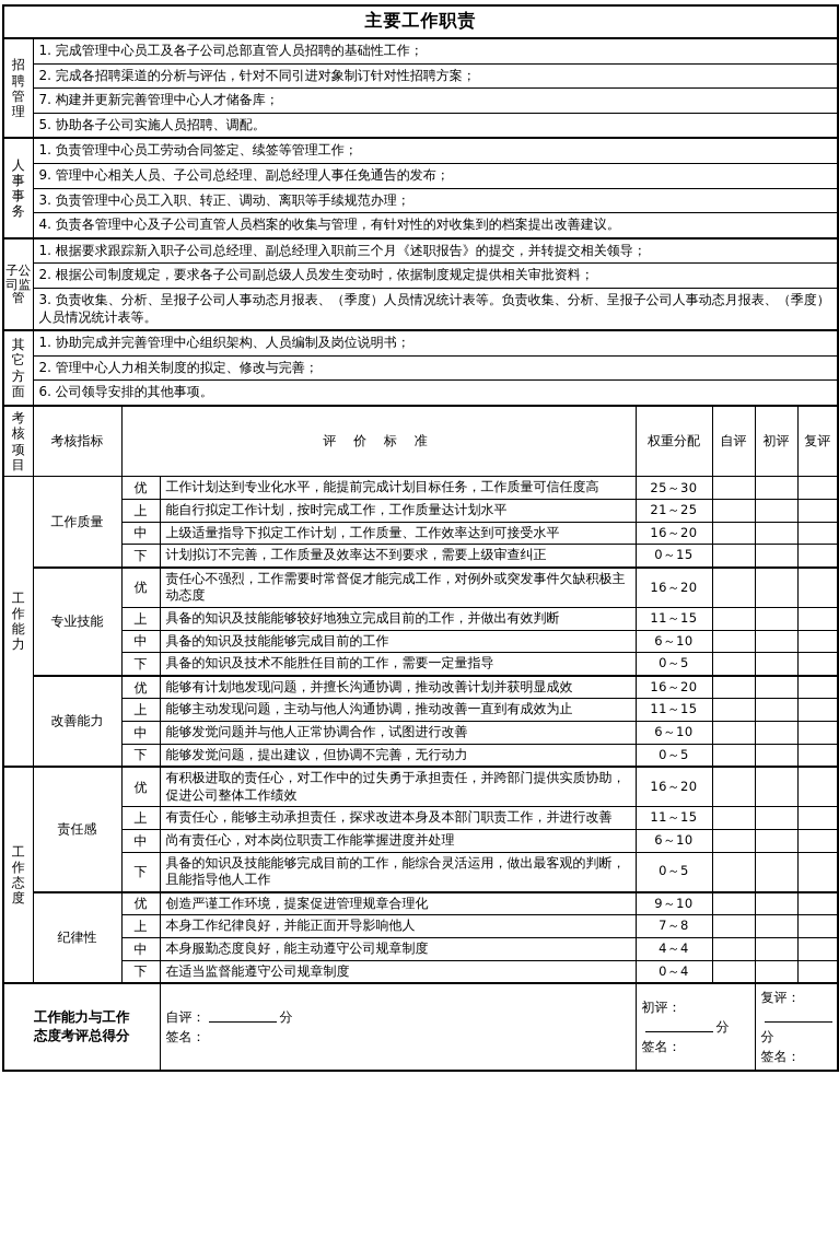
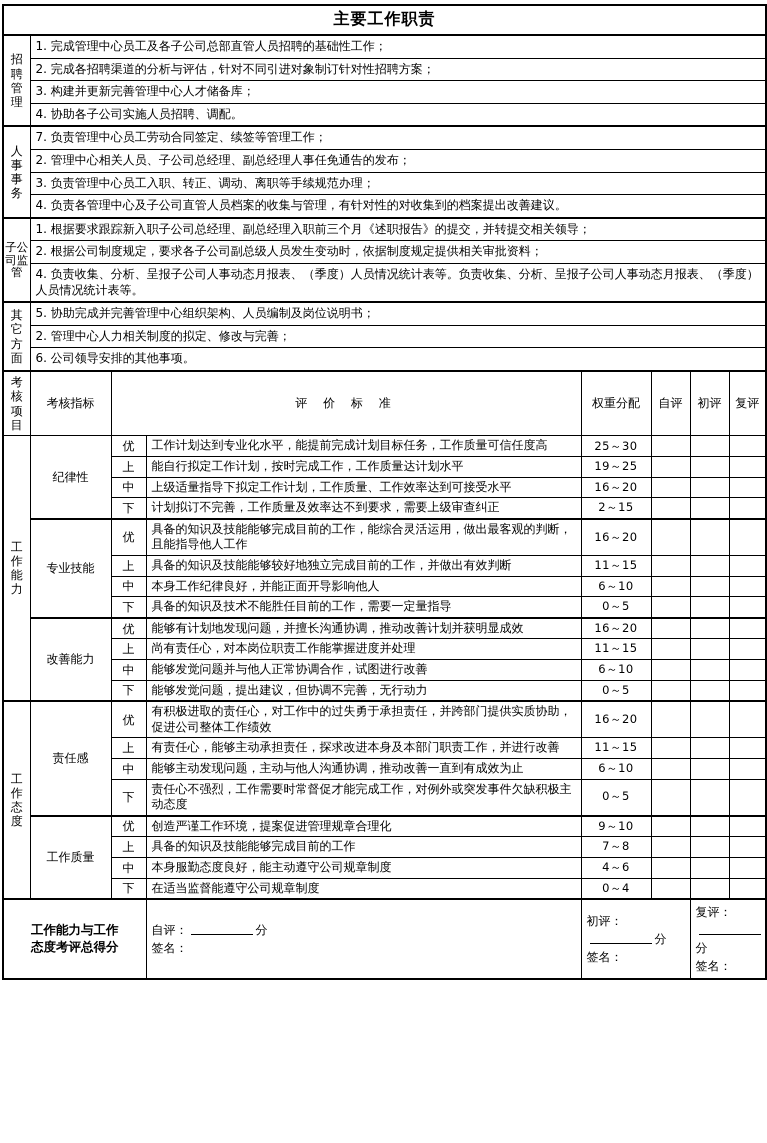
  主要工作职责
  招聘管理	1. 完成管理中心员工及各子公司总部直管人员招聘的基础性工作；
  2. 完成各招聘渠道的分析与评估，针对不同引进对象制订针对性招聘方案；
- 7. 构建并更新完善管理中心人才储备库；
+ 3. 构建并更新完善管理中心人才储备库；
- 5. 协助各子公司实施人员招聘、调配。
+ 4. 协助各子公司实施人员招聘、调配。
- 人事事务	1. 负责管理中心员工劳动合同签定、续签等管理工作；
+ 人事事务	7. 负责管理中心员工劳动合同签定、续签等管理工作；
- 9. 管理中心相关人员、子公司总经理、副总经理人事任免通告的发布；
+ 2. 管理中心相关人员、子公司总经理、副总经理人事任免通告的发布；
  3. 负责管理中心员工入职、转正、调动、离职等手续规范办理；
  4. 负责各管理中心及子公司直管人员档案的收集与管理，有针对性的对收集到的档案提出改善建议。
  子公司监管	1. 根据要求跟踪新入职子公司总经理、副总经理入职前三个月《述职报告》的提交，并转提交相关领导；
  2. 根据公司制度规定，要求各子公司副总级人员发生变动时，依据制度规定提供相关审批资料；
- 3. 负责收集、分析、呈报子公司人事动态月报表、（季度）人员情况统计表等。负责收集、分析、呈报子公司人事动态月报表、（季度）人员情况统计表等。
+ 4. 负责收集、分析、呈报子公司人事动态月报表、（季度）人员情况统计表等。负责收集、分析、呈报子公司人事动态月报表、（季度）人员情况统计表等。
- 其它方面	1. 协助完成并完善管理中心组织架构、人员编制及岗位说明书；
+ 其它方面	5. 协助完成并完善管理中心组织架构、人员编制及岗位说明书；
  2. 管理中心人力相关制度的拟定、修改与完善；
  6. 公司领导安排的其他事项。
  考核项目	考核指标	评 价 标 准	权重分配	自评	初评	复评
- 工作能力	工作质量	优	工作计划达到专业化水平，能提前完成计划目标任务，工作质量可信任度高	25～30
+ 工作能力	纪律性	优	工作计划达到专业化水平，能提前完成计划目标任务，工作质量可信任度高	25～30
- 上	能自行拟定工作计划，按时完成工作，工作质量达计划水平	21～25
+ 上	能自行拟定工作计划，按时完成工作，工作质量达计划水平	19～25
  中	上级适量指导下拟定工作计划，工作质量、工作效率达到可接受水平	16～20
- 下	计划拟订不完善，工作质量及效率达不到要求，需要上级审查纠正	0～15
+ 下	计划拟订不完善，工作质量及效率达不到要求，需要上级审查纠正	2～15
- 专业技能	优	责任心不强烈，工作需要时常督促才能完成工作，对例外或突发事件欠缺积极主动态度	16～20
+ 专业技能	优	具备的知识及技能能够完成目前的工作，能综合灵活运用，做出最客观的判断，且能指导他人工作	16～20
  上	具备的知识及技能能够较好地独立完成目前的工作，并做出有效判断	11～15
- 中	具备的知识及技能能够完成目前的工作	6～10
+ 中	本身工作纪律良好，并能正面开导影响他人	6～10
  下	具备的知识及技术不能胜任目前的工作，需要一定量指导	0～5
  改善能力	优	能够有计划地发现问题，并擅长沟通协调，推动改善计划并获明显成效	16～20
- 上	能够主动发现问题，主动与他人沟通协调，推动改善一直到有成效为止	11～15
+ 上	尚有责任心，对本岗位职责工作能掌握进度并处理	11～15
  中	能够发觉问题并与他人正常协调合作，试图进行改善	6～10
  下	能够发觉问题，提出建议，但协调不完善，无行动力	0～5
  工作态度	责任感	优	有积极进取的责任心，对工作中的过失勇于承担责任，并跨部门提供实质协助，促进公司整体工作绩效	16～20
  上	有责任心，能够主动承担责任，探求改进本身及本部门职责工作，并进行改善	11～15
- 中	尚有责任心，对本岗位职责工作能掌握进度并处理	6～10
+ 中	能够主动发现问题，主动与他人沟通协调，推动改善一直到有成效为止	6～10
- 下	具备的知识及技能能够完成目前的工作，能综合灵活运用，做出最客观的判断，且能指导他人工作	0～5
+ 下	责任心不强烈，工作需要时常督促才能完成工作，对例外或突发事件欠缺积极主动态度	0～5
- 纪律性	优	创造严谨工作环境，提案促进管理规章合理化	9～10
+ 工作质量	优	创造严谨工作环境，提案促进管理规章合理化	9～10
- 上	本身工作纪律良好，并能正面开导影响他人	7～8
+ 上	具备的知识及技能能够完成目前的工作	7～8
- 中	本身服勤态度良好，能主动遵守公司规章制度	4～4
+ 中	本身服勤态度良好，能主动遵守公司规章制度	4～6
  下	在适当监督能遵守公司规章制度	0～4
  工作能力与工作态度考评总得分	自评： 分签名：	初评：分签名：	复评：分签名：
